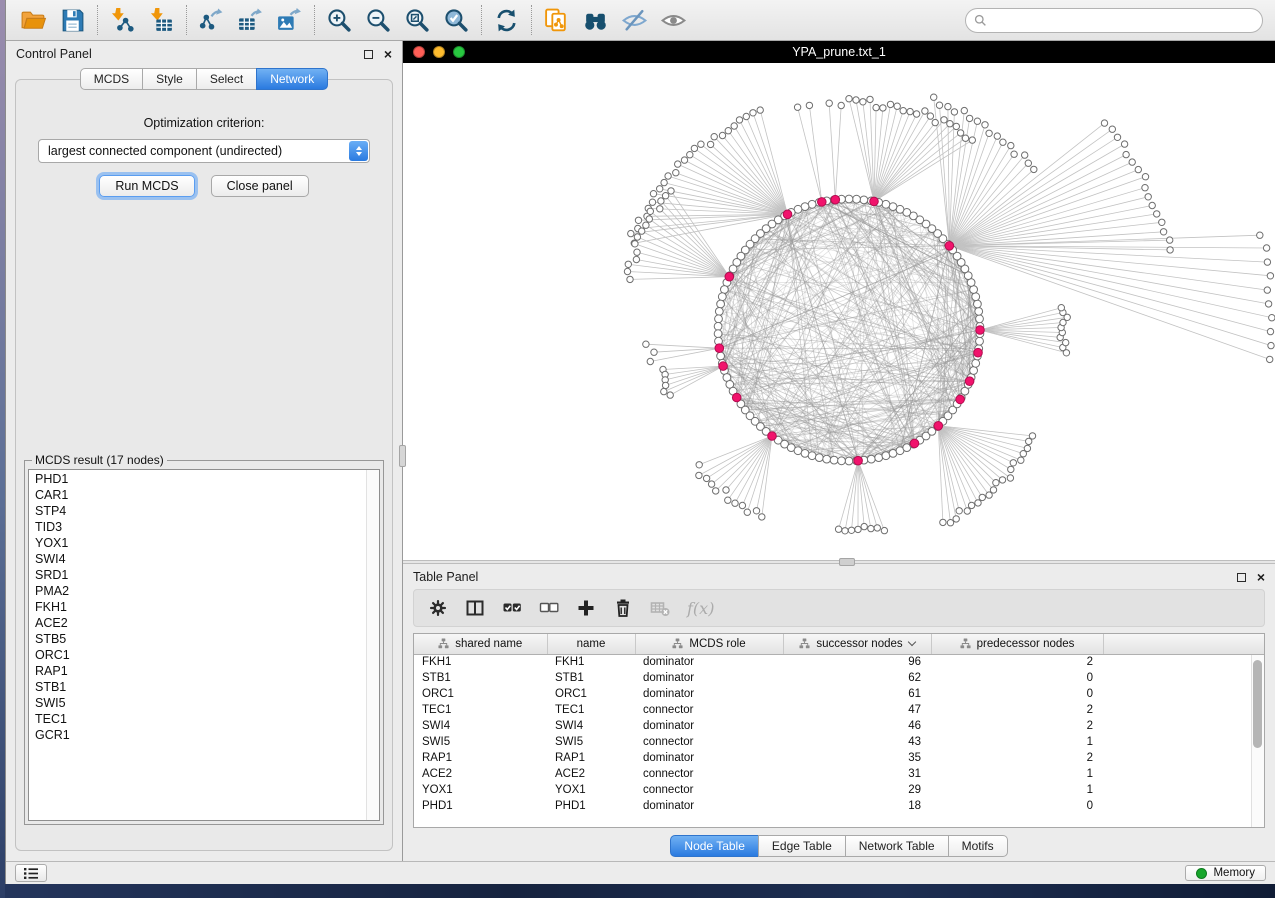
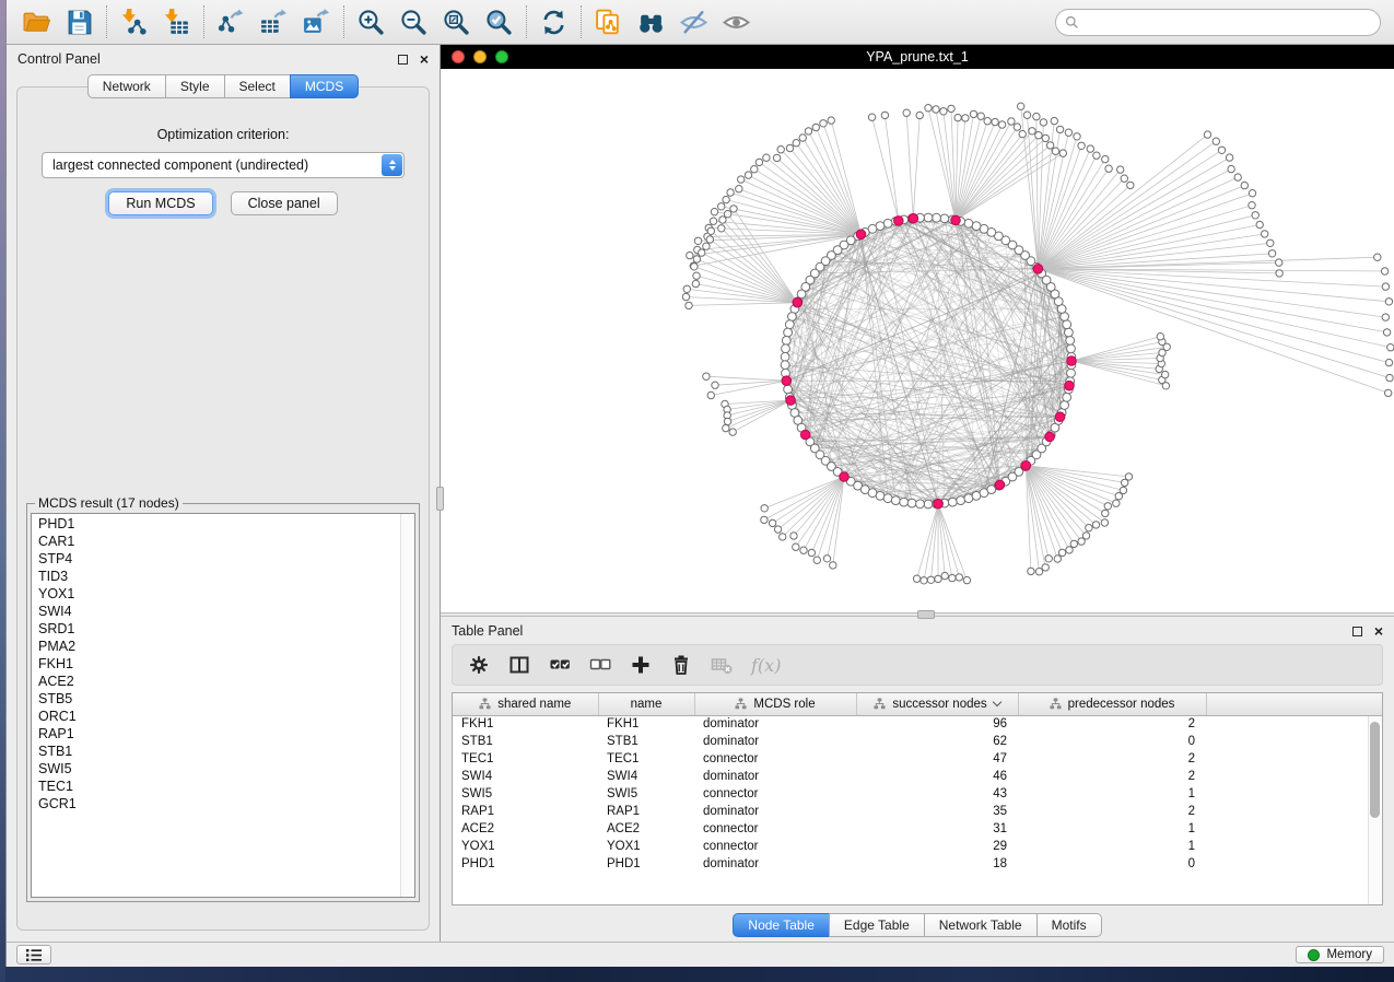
  Control Panel
  ×
- MCDS
+ Network
  Style
  Select
- Network
+ MCDS
  Optimization criterion:
  largest connected component (undirected)
  Run MCDS
  Close panel
  MCDS result (17 nodes)
  PHD1
  CAR1
  STP4
  TID3
  YOX1
  SWI4
  SRD1
  PMA2
  FKH1
  ACE2
  STB5
  ORC1
  RAP1
  STB1
  SWI5
  TEC1
  GCR1
  YPA_prune.txt_1
  Table Panel
  ×
  f(x)
  shared name	name	MCDS role	successor nodes	predecessor nodes
  FKH1	FKH1	dominator	96	2
  STB1	STB1	dominator	62	0
- ORC1	ORC1	dominator	61	0
  TEC1	TEC1	connector	47	2
  SWI4	SWI4	dominator	46	2
  SWI5	SWI5	connector	43	1
  RAP1	RAP1	dominator	35	2
  ACE2	ACE2	connector	31	1
  YOX1	YOX1	connector	29	1
  PHD1	PHD1	dominator	18	0
  Node Table
  Edge Table
  Network Table
  Motifs
  Memory
